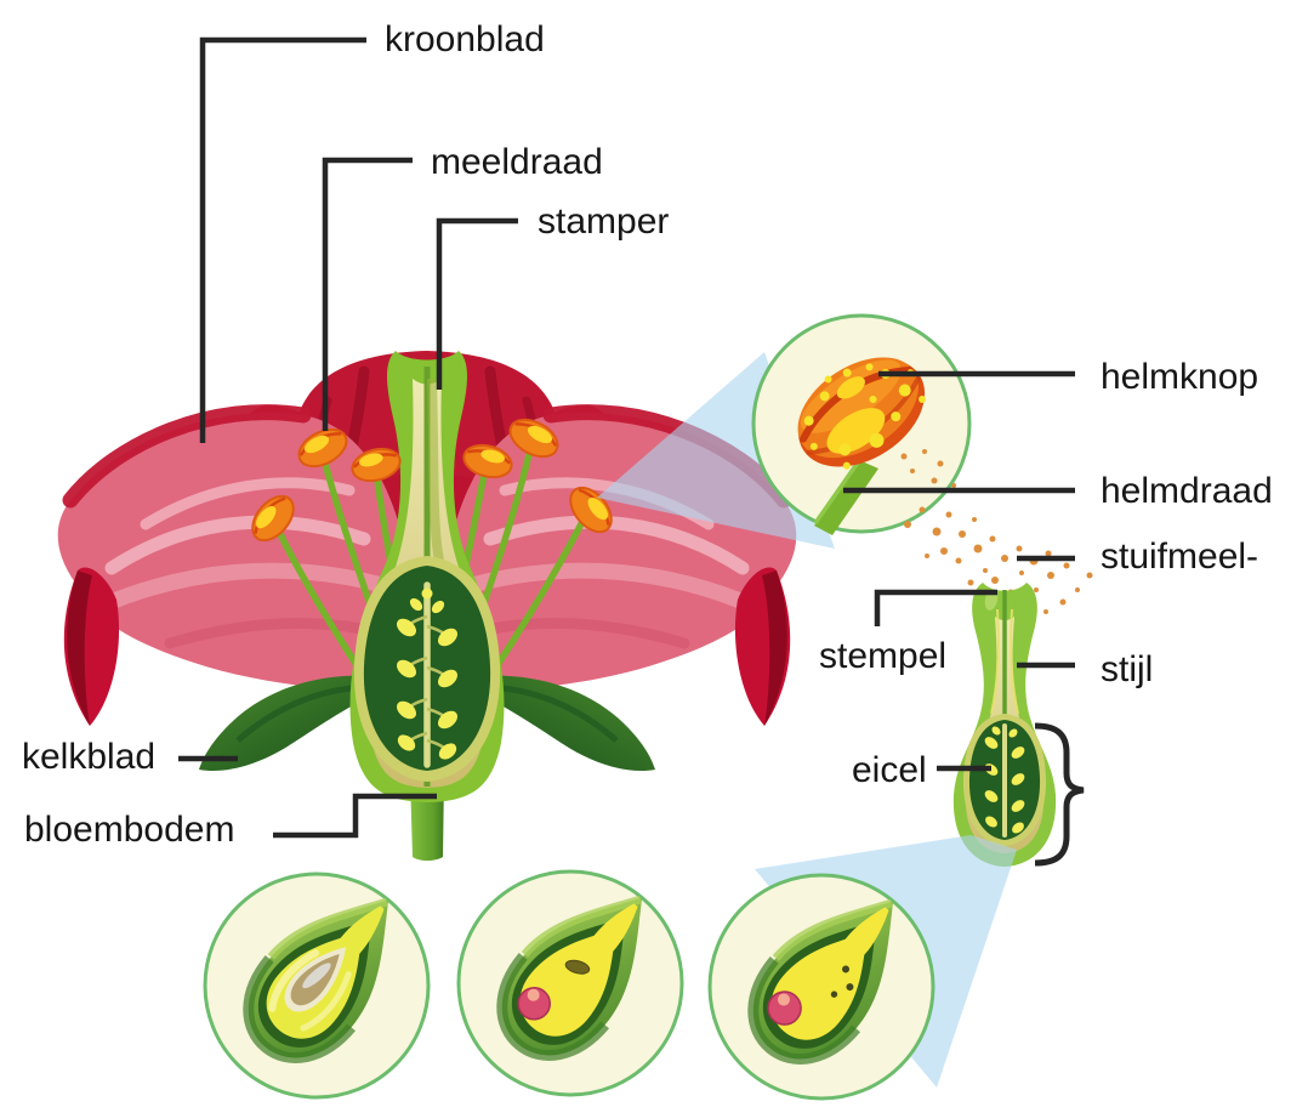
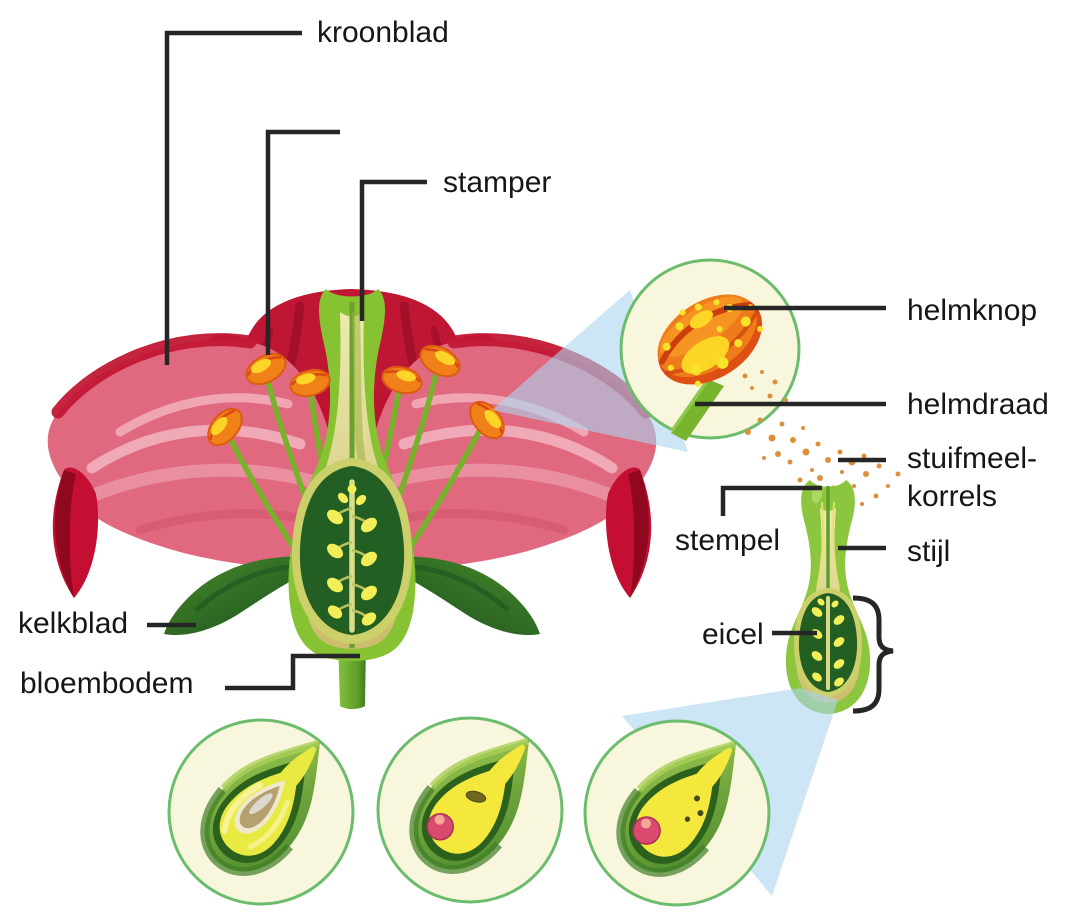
  kroonblad
- meeldraad
  stamper
  helmknop
  helmdraad
  stuifmeel-
+ korrels
  stijl
  stempel
  eicel
  kelkblad
  bloembodem
